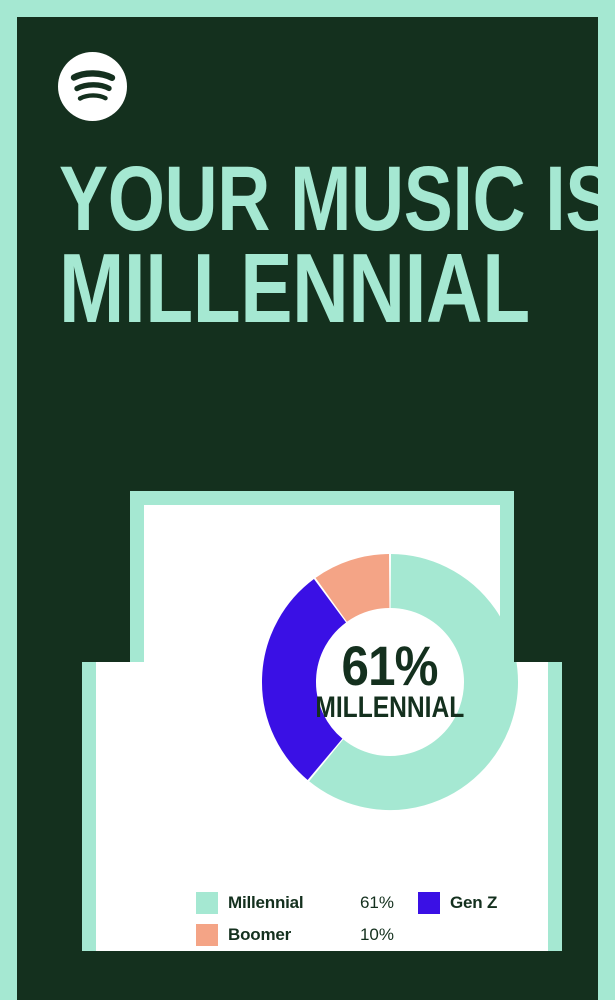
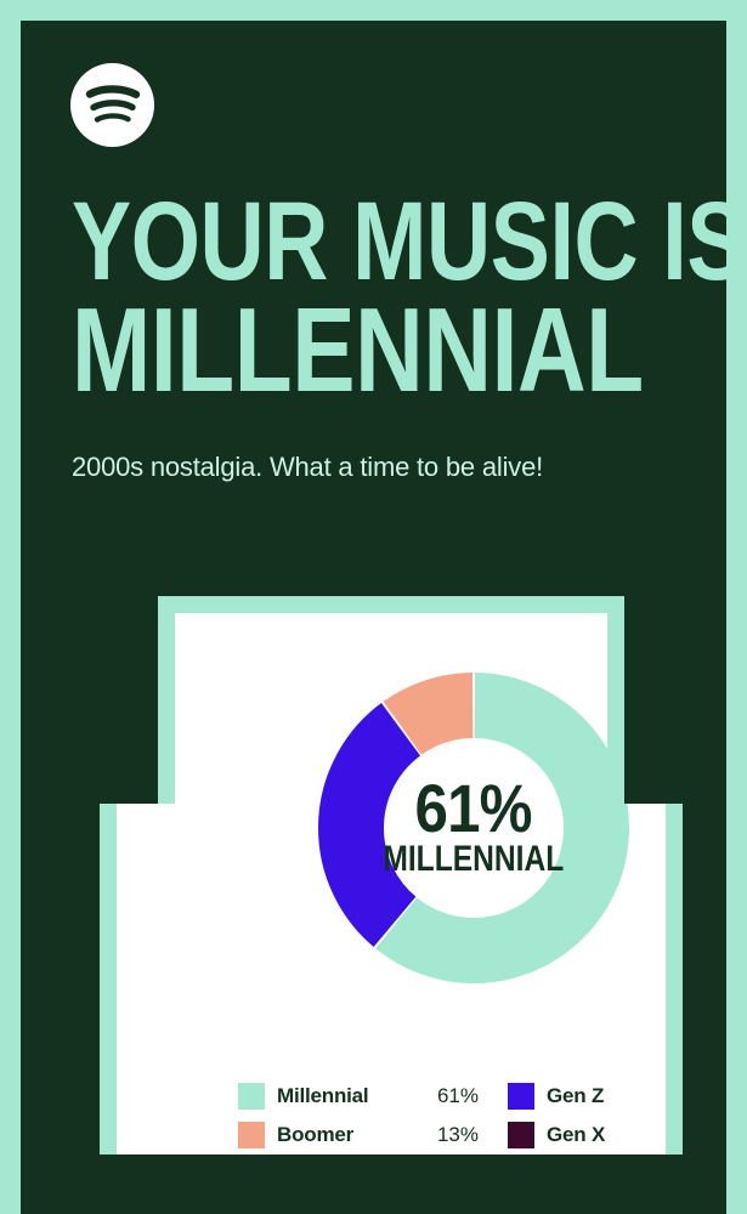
  YOUR MUSIC IS
  MILLENNIAL
+ 2000s nostalgia. What a time to be alive!
  61%
  MILLENNIAL
  Millennial
  61%
  Gen Z
  Boomer
- 10%
+ 13%
+ Gen X
